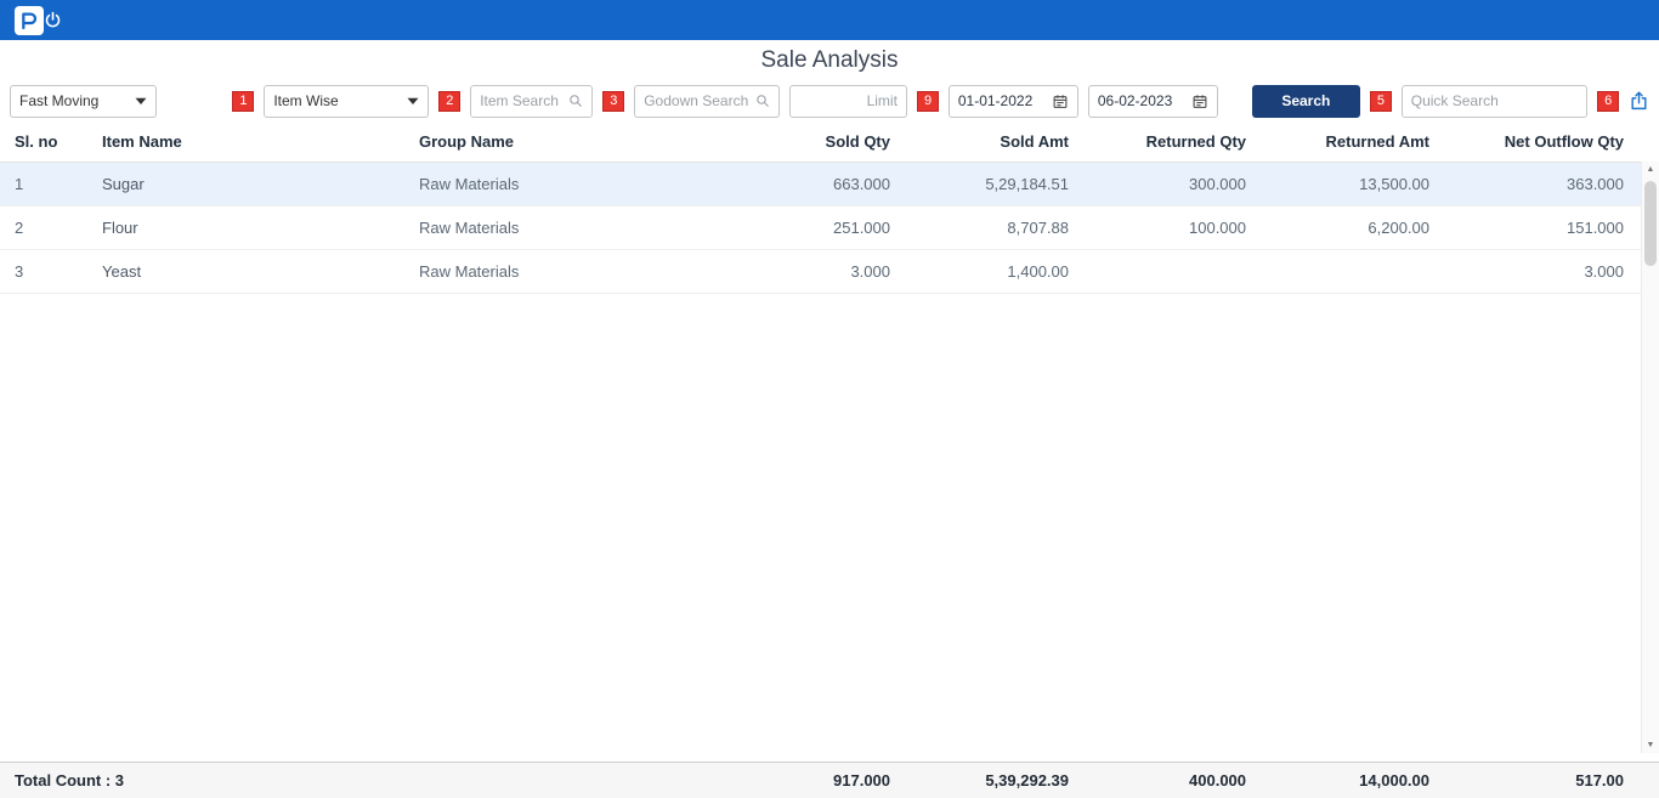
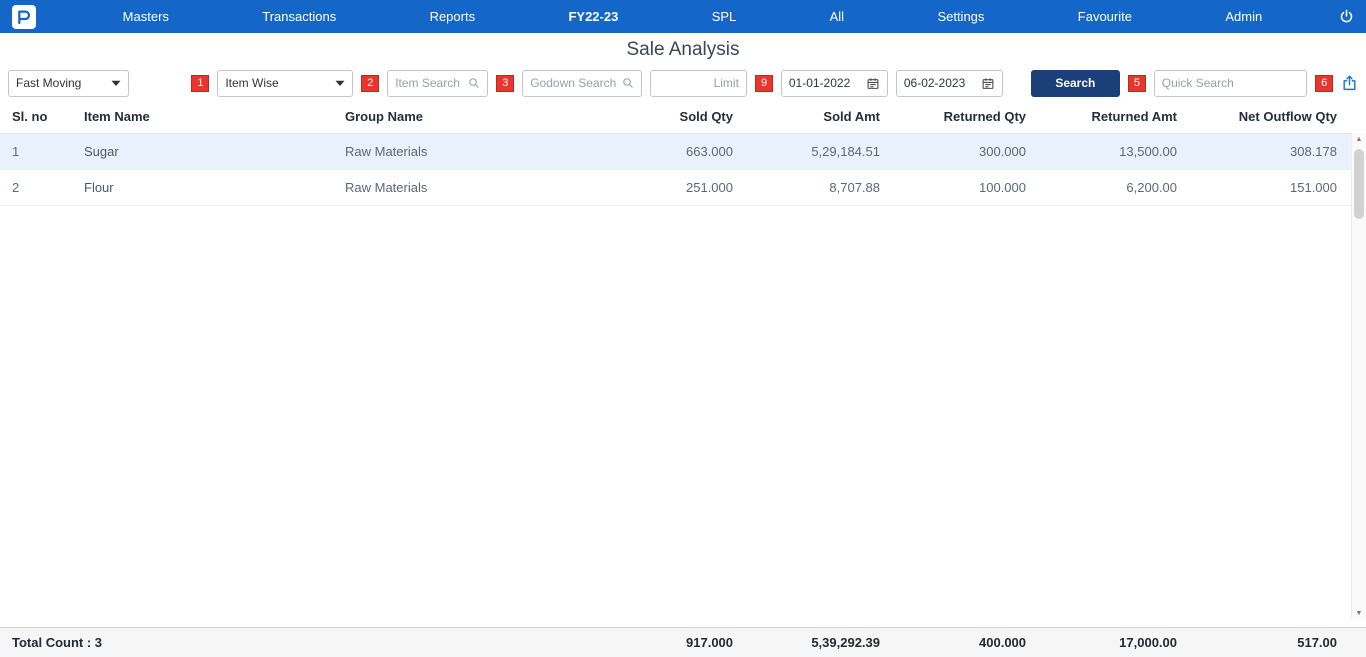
+ Masters
+ Transactions
+ Reports
+ FY22-23
+ SPL
+ All
+ Settings
+ Favourite
+ Admin
  Sale Analysis
  Fast Moving
  1
  Item Wise
  2
  Item Search
  3
  Godown Search
  Limit
  9
  01-01-2022
  06-02-2023
  Search
  5
  Quick Search
  6
  Sl. no	Item Name	Group Name	Sold Qty	Sold Amt	Returned Qty	Returned Amt	Net Outflow Qty
- 1	Sugar	Raw Materials	663.000	5,29,184.51	300.000	13,500.00	363.000
+ 1	Sugar	Raw Materials	663.000	5,29,184.51	300.000	13,500.00	308.178
  2	Flour	Raw Materials	251.000	8,707.88	100.000	6,200.00	151.000
- 3	Yeast	Raw Materials	3.000	1,400.00			3.000
- Total Count : 3	917.000	5,39,292.39	400.000	14,000.00	517.00
+ Total Count : 3	917.000	5,39,292.39	400.000	17,000.00	517.00
